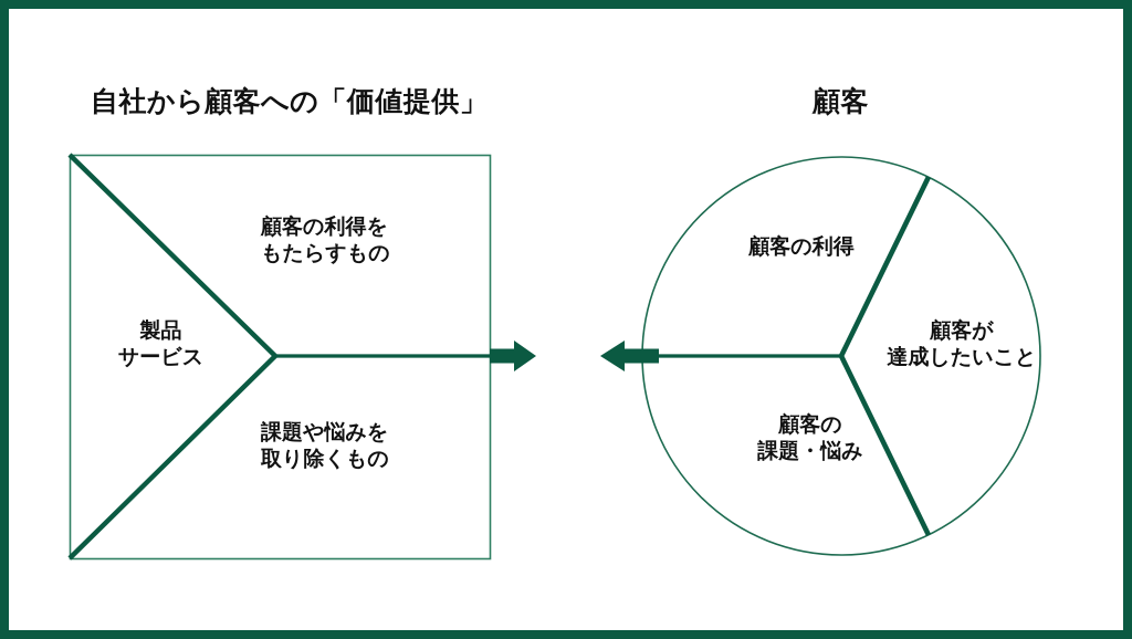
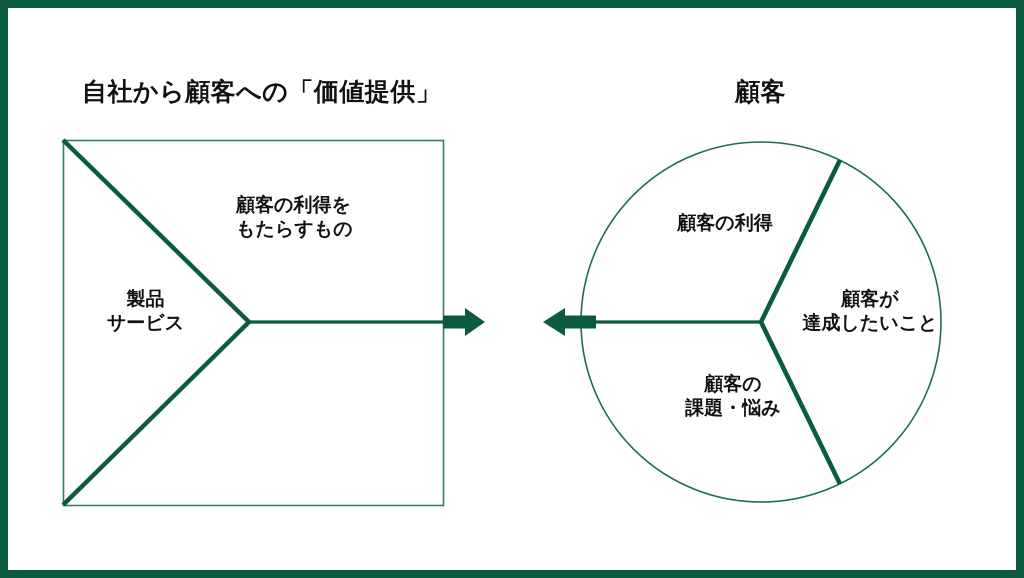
  自社から顧客への「価値提供」
  顧客
  製品
  サービス
  顧客の利得を
  もたらすもの
- 課題や悩みを
- 取り除くもの
  顧客の利得
  顧客が
  達成したいこと
  顧客の
  課題・悩み
